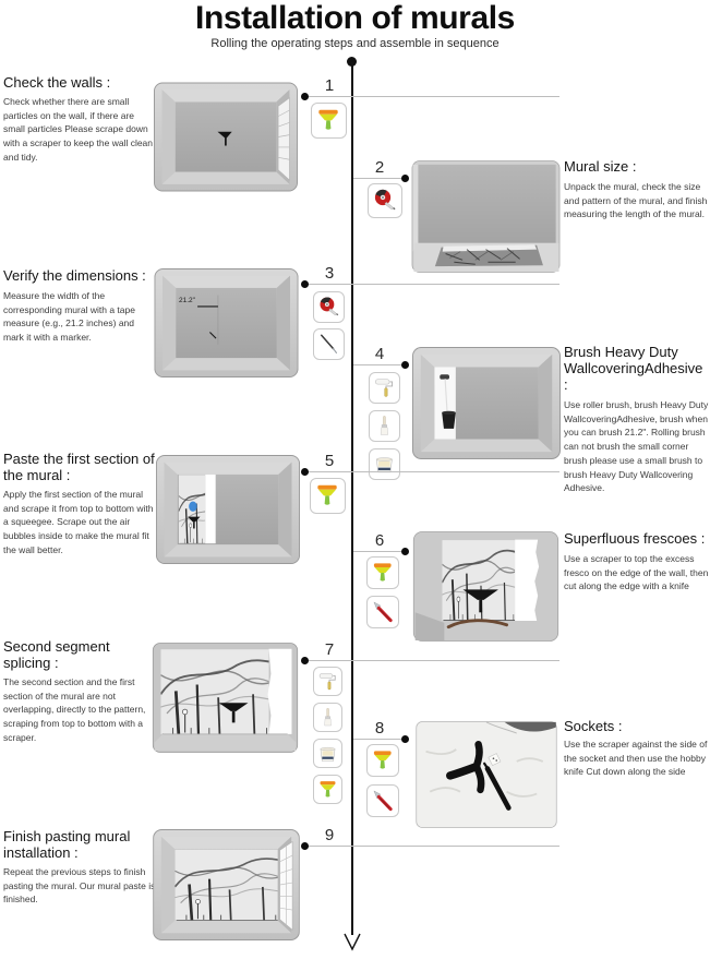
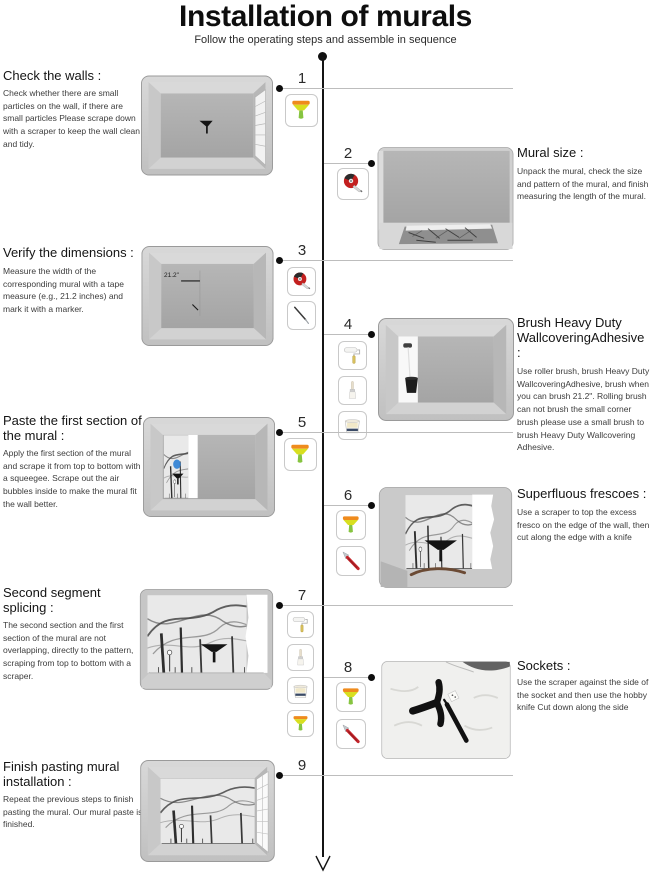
  Installation of murals
- Rolling the operating steps and assemble in sequence
+ Follow the operating steps and assemble in sequence
  Check the walls :
  Check whether there are small particles on the wall, if there are small particles Please scrape down with a scraper to keep the wall clean and tidy.
  1
  2
  Mural size :
  Unpack the mural, check the size and pattern of the mural, and finish measuring the length of the mural.
  Verify the dimensions :
  Measure the width of the corresponding mural with a tape measure (e.g., 21.2 inches) and mark it with a marker.
  3
  4
  Brush Heavy Duty WallcoveringAdhesive :
  Use roller brush, brush Heavy Duty WallcoveringAdhesive, brush when you can brush 21.2". Rolling brush can not brush the small corner brush please use a small brush to brush Heavy Duty Wallcovering Adhesive.
  Paste the first section of the mural :
  Apply the first section of the mural and scrape it from top to bottom with a squeegee. Scrape out the air bubbles inside to make the mural fit the wall better.
  5
  6
  Superfluous frescoes :
  Use a scraper to top the excess fresco on the edge of the wall, then cut along the edge with a knife
  Second segment splicing :
  The second section and the first section of the mural are not overlapping, directly to the pattern, scraping from top to bottom with a scraper.
  7
  8
  Sockets :
  Use the scraper against the side of the socket and then use the hobby knife Cut down along the side
  Finish pasting mural installation :
  Repeat the previous steps to finish pasting the mural. Our mural paste i finished.
  9
